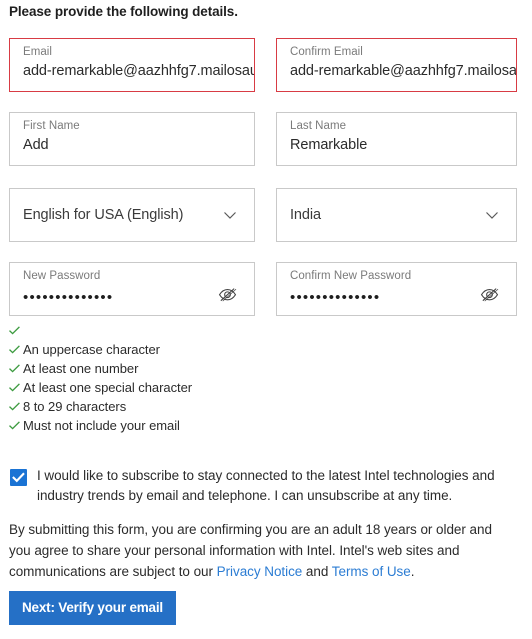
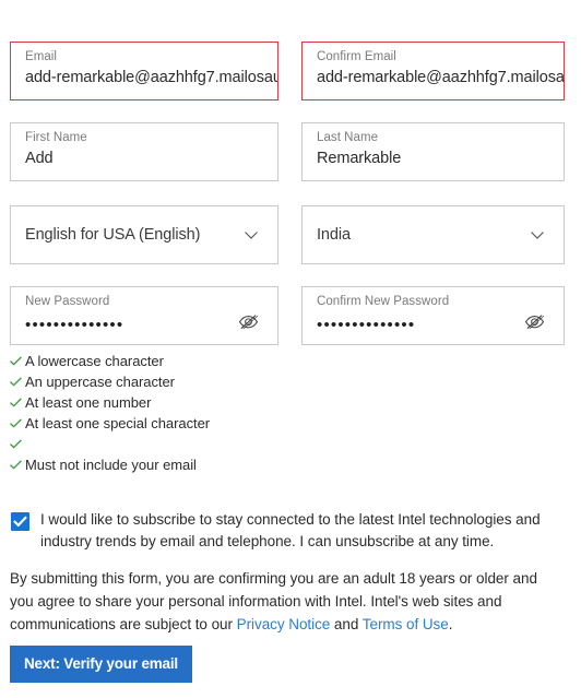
- Please provide the following details.
  Email
  add-remarkable@aazhhfg7.mailosau
  Confirm Email
  add-remarkable@aazhhfg7.mailosa
  First Name
  Add
  Last Name
  Remarkable
  English for USA (English)
  India
  New Password
  ••••••••••••••
  Confirm New Password
  ••••••••••••••
+ A lowercase character
  An uppercase character
  At least one number
  At least one special character
- 8 to 29 characters
  Must not include your email
  I would like to subscribe to stay connected to the latest Intel technologies and industry trends by email and telephone. I can unsubscribe at any time.
  By submitting this form, you are confirming you are an adult 18 years or older and you agree to share your personal information with Intel. Intel's web sites and communications are subject to our Privacy Notice and Terms of Use.
  Next: Verify your email
